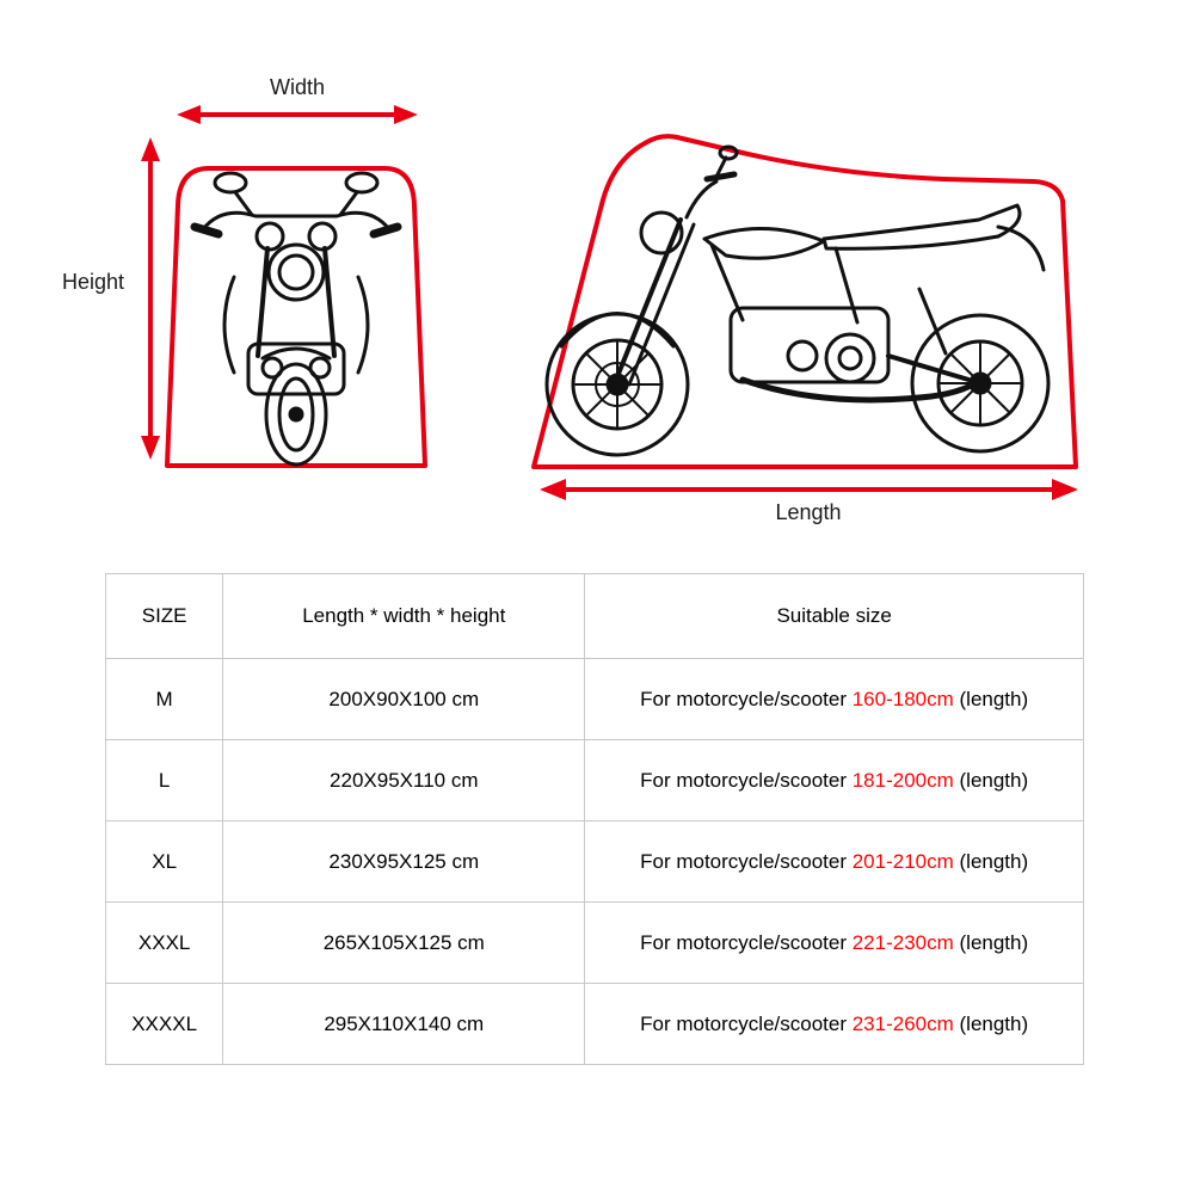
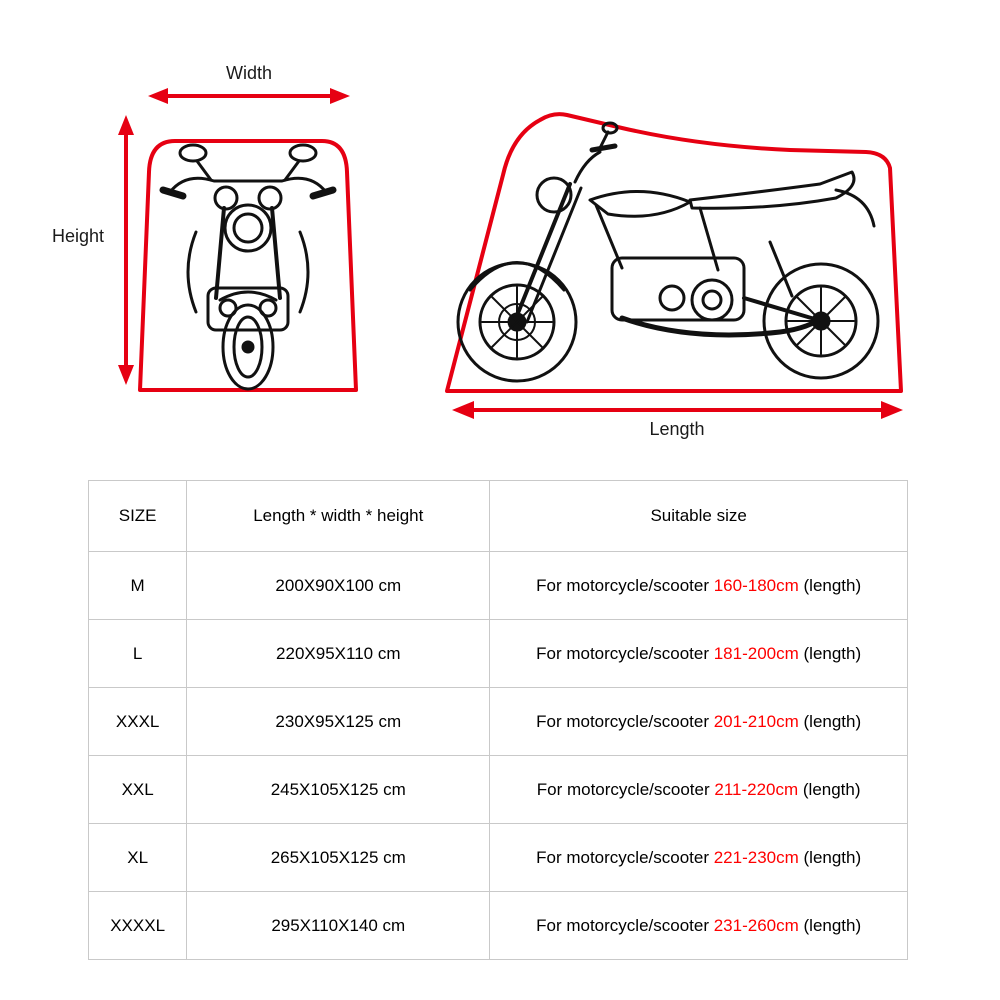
  Width
  Height
  Length
  SIZE	Length * width * height	Suitable size
  M	200X90X100 cm	For motorcycle/scooter 160-180cm (length)
  L	220X95X110 cm	For motorcycle/scooter 181-200cm (length)
- XL	230X95X125 cm	For motorcycle/scooter 201-210cm (length)
+ XXXL	230X95X125 cm	For motorcycle/scooter 201-210cm (length)
+ XXL	245X105X125 cm	For motorcycle/scooter 211-220cm (length)
- XXXL	265X105X125 cm	For motorcycle/scooter 221-230cm (length)
+ XL	265X105X125 cm	For motorcycle/scooter 221-230cm (length)
  XXXXL	295X110X140 cm	For motorcycle/scooter 231-260cm (length)
